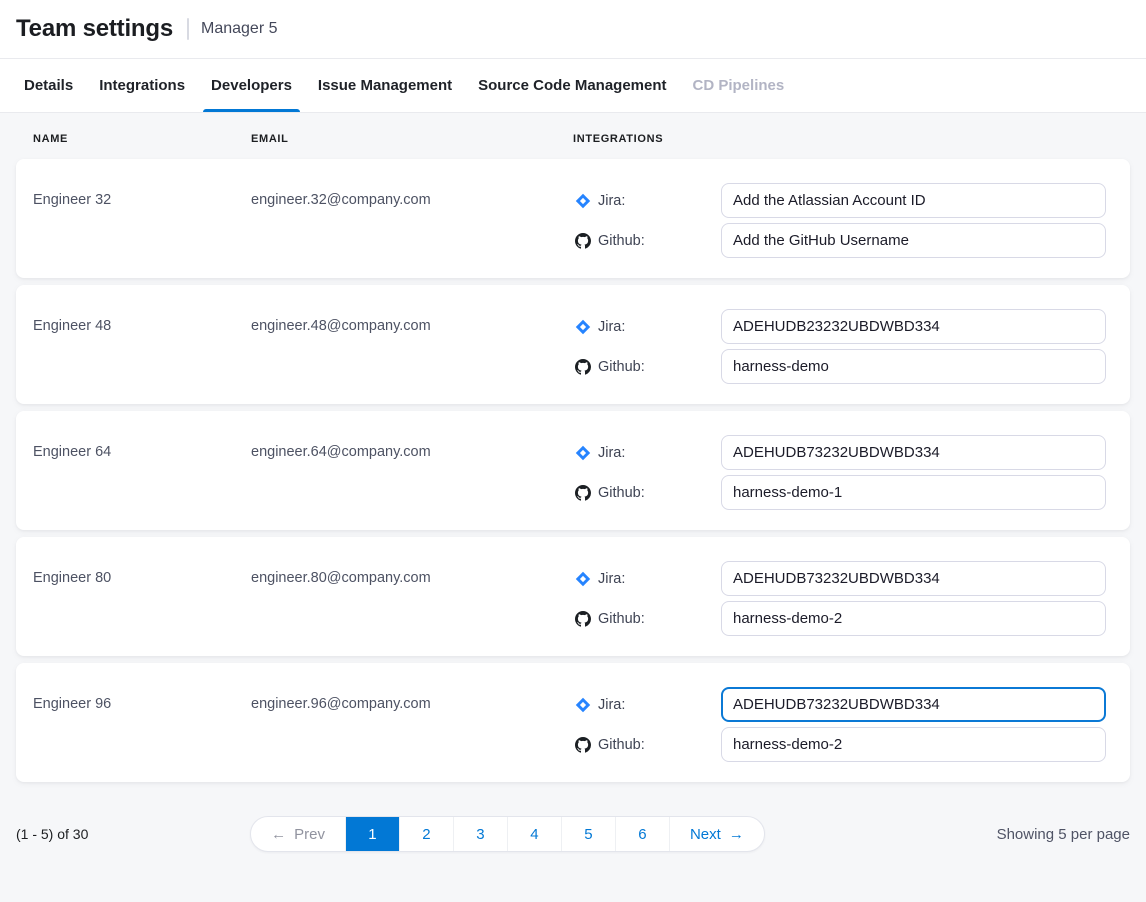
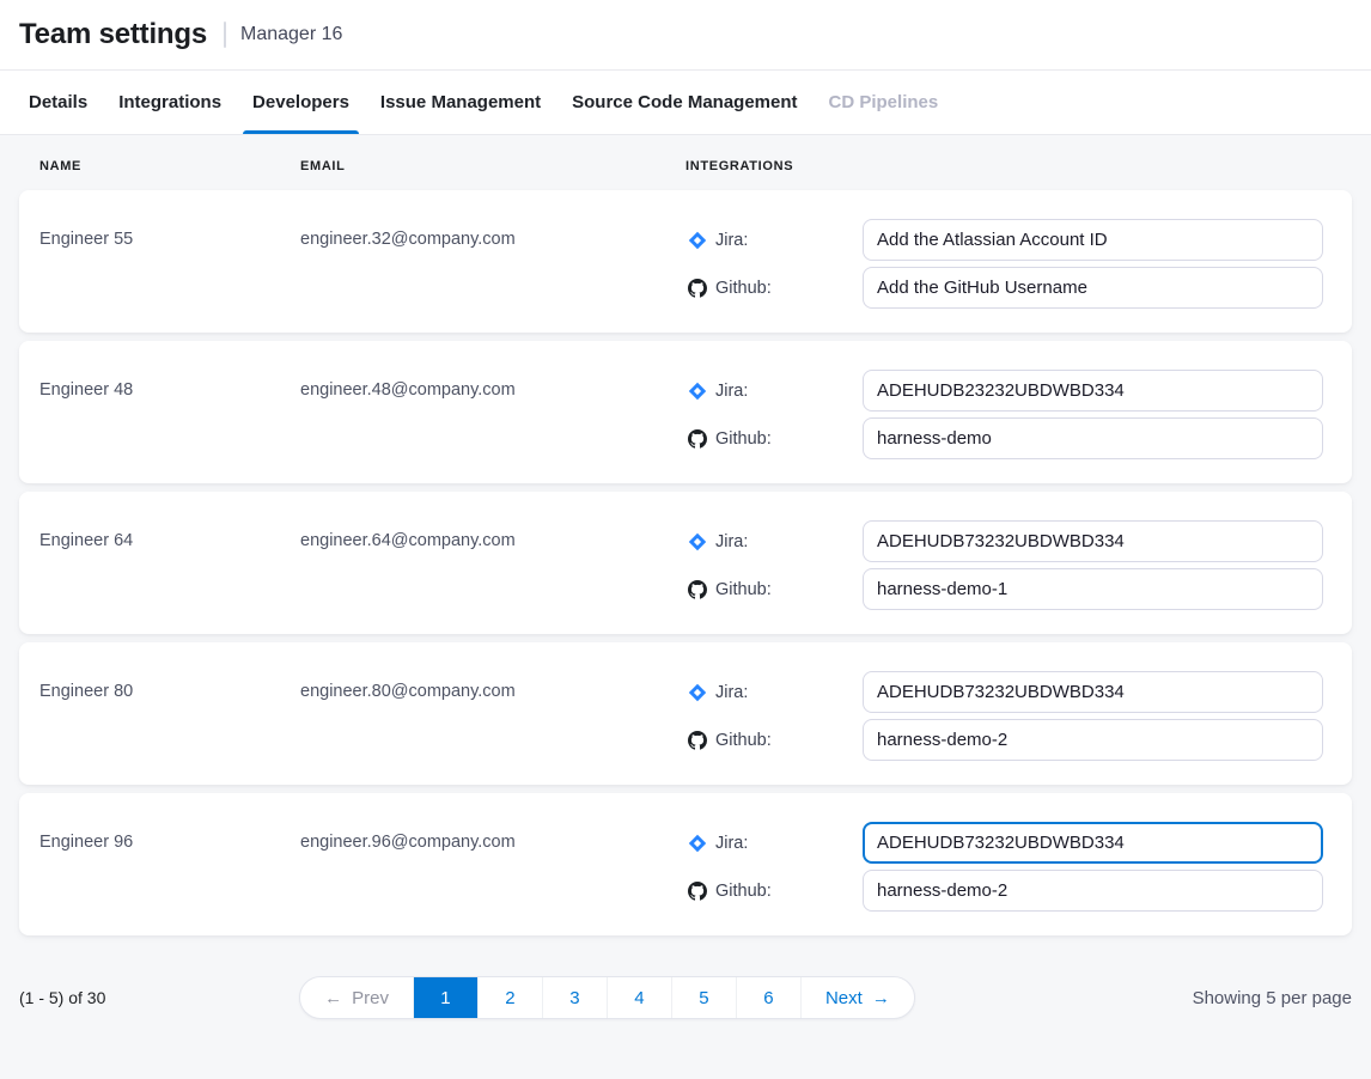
  Team settings
- Manager 5
+ Manager 16
  Details
  Integrations
  Developers
  Issue Management
  Source Code Management
  CD Pipelines
  NAME
  EMAIL
  INTEGRATIONS
- Engineer 32
+ Engineer 55
  engineer.32@company.com
  Jira:
  Add the Atlassian Account ID
  Github:
  Add the GitHub Username
  Engineer 48
  engineer.48@company.com
  Jira:
  ADEHUDB23232UBDWBD334
  Github:
  harness-demo
  Engineer 64
  engineer.64@company.com
  Jira:
  ADEHUDB73232UBDWBD334
  Github:
  harness-demo-1
  Engineer 80
  engineer.80@company.com
  Jira:
  ADEHUDB73232UBDWBD334
  Github:
  harness-demo-2
  Engineer 96
  engineer.96@company.com
  Jira:
  ADEHUDB73232UBDWBD334
  Github:
  harness-demo-2
  (1 - 5) of 30
  ←
  Prev
  1
  2
  3
  4
  5
  6
  Next
  →
  Showing 5 per page
